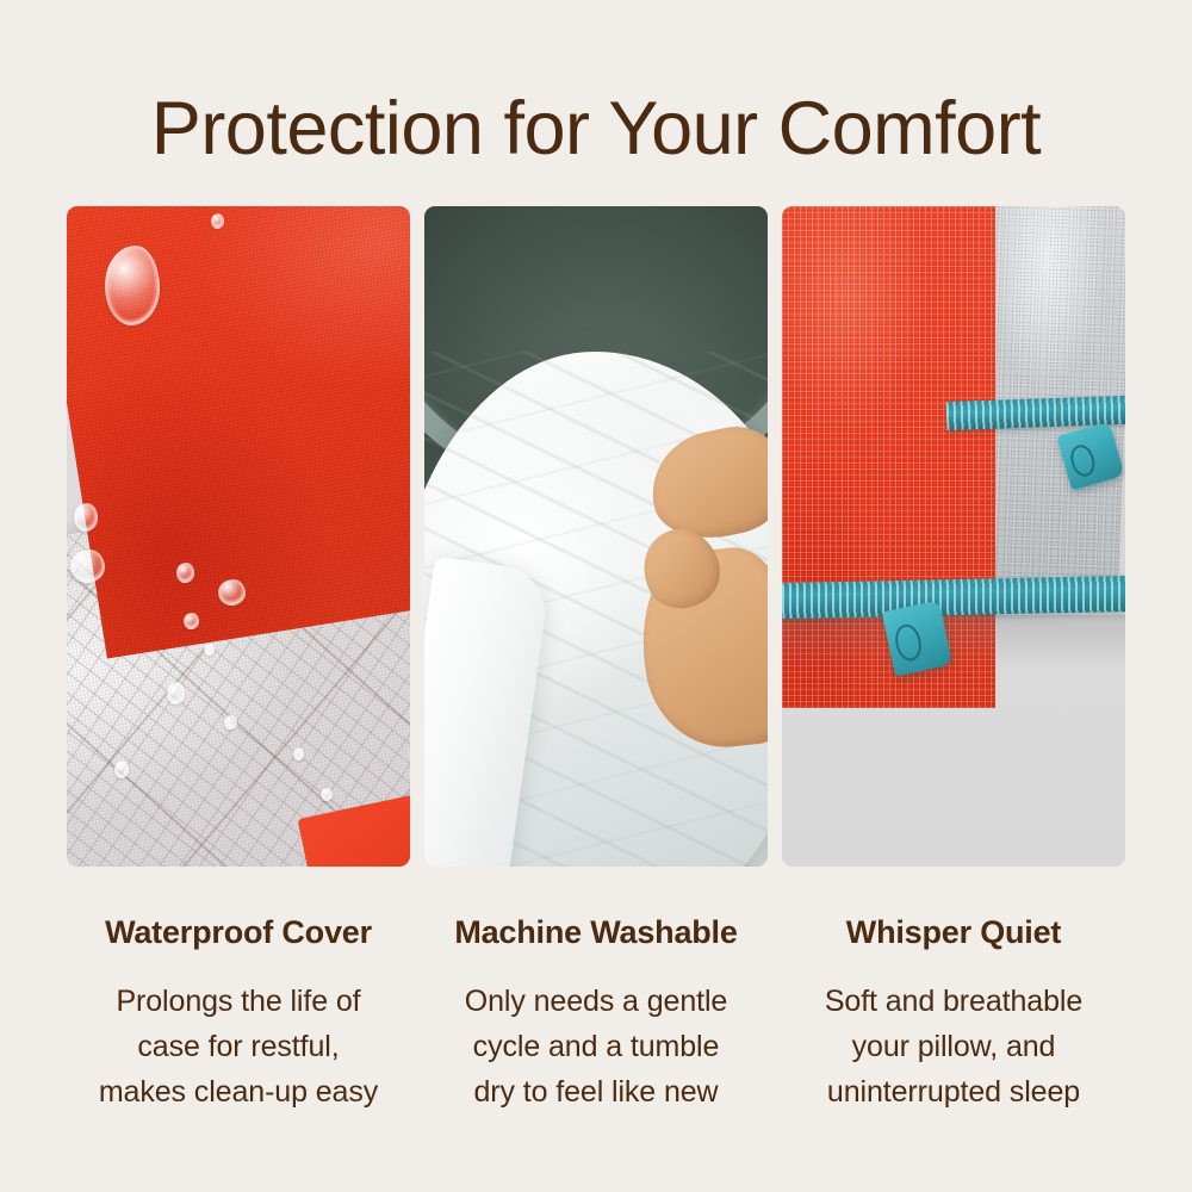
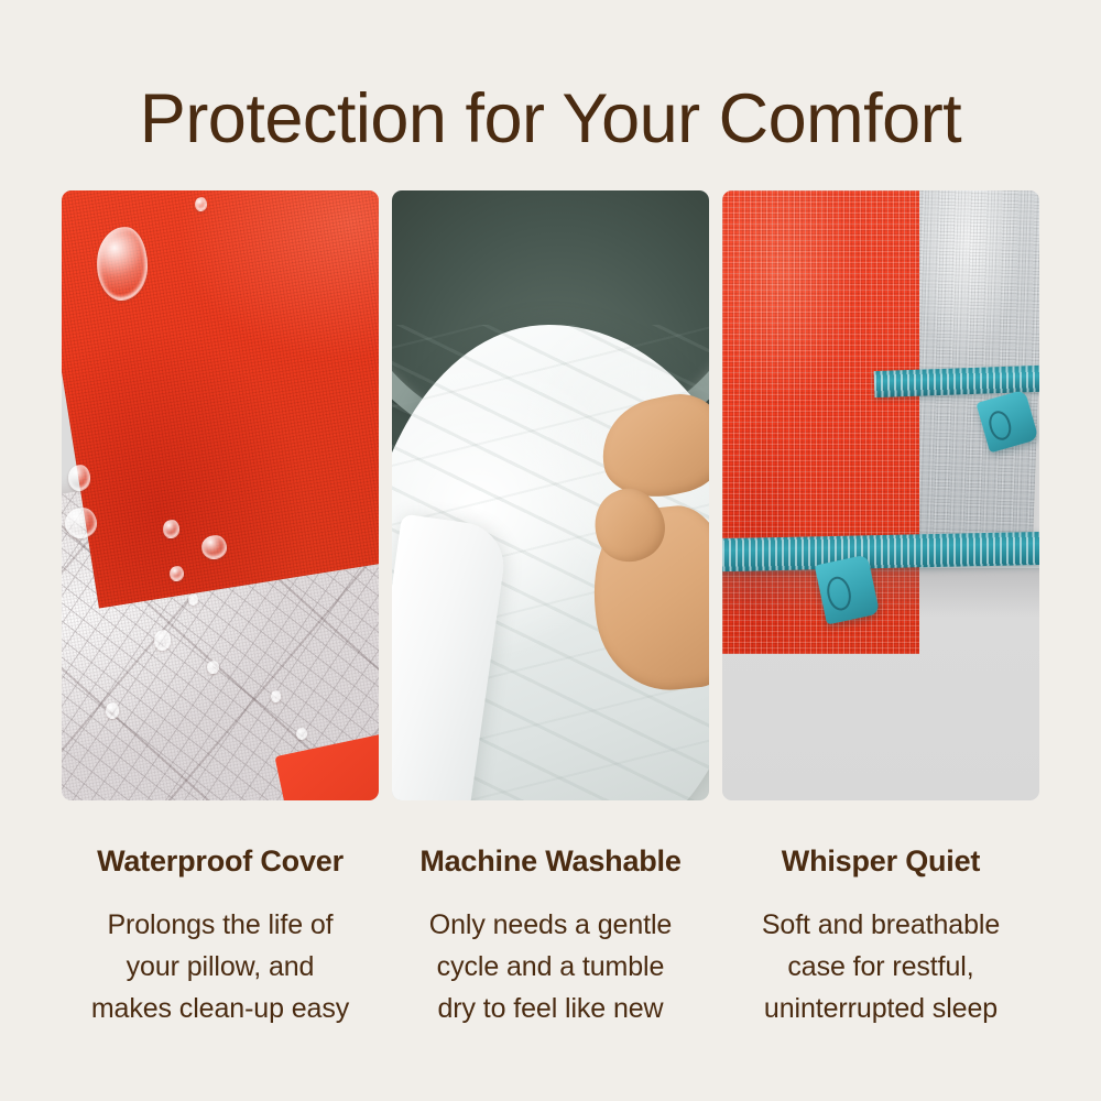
  Protection for Your Comfort
  Waterproof Cover
  Prolongs the life of
- case for restful,
+ your pillow, and
  makes clean-up easy
  Machine Washable
  Only needs a gentle
  cycle and a tumble
  dry to feel like new
  Whisper Quiet
  Soft and breathable
- your pillow, and
+ case for restful,
  uninterrupted sleep
